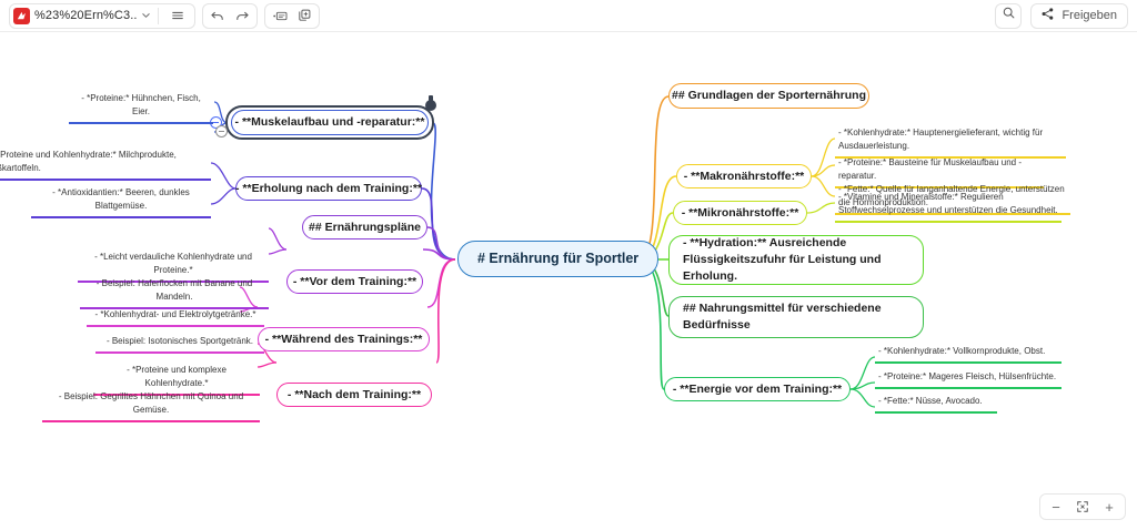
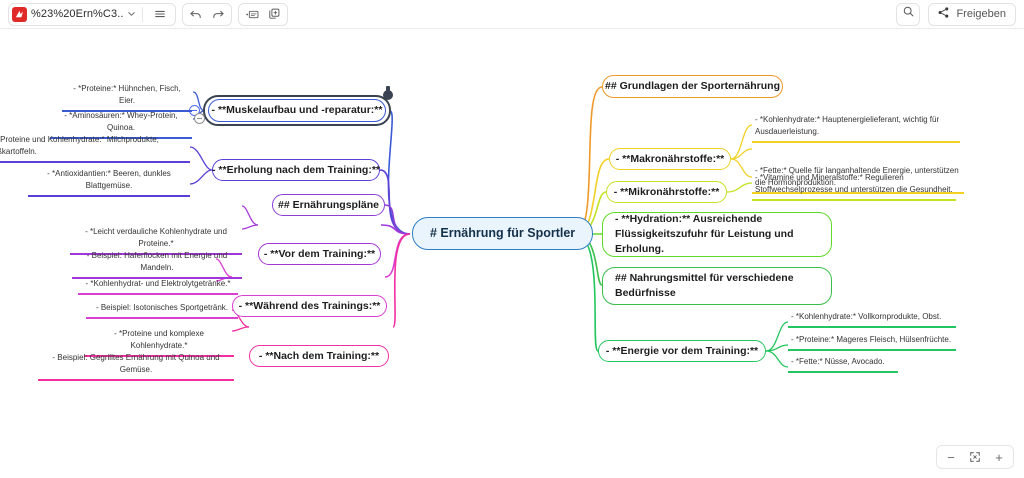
  %23%20Ern%C3..
  Freigeben
  # Ernährung für Sportler
  - **Muskelaufbau und -reparatur:**
  - *Proteine:* Hühnchen, Fisch, Eier.
+ - *Aminosäuren:* Whey-Protein, Quinoa.
  - **Erholung nach dem Training:**
  Proteine und Kohlenhydrate:* Milchprodukte, kartoffeln.
  - *Antioxidantien:* Beeren, dunkles Blattgemüse.
  ## Ernährungspläne
  - **Vor dem Training:**
  - *Leicht verdauliche Kohlenhydrate und Proteine.*
- - Beispiel: Haferflocken mit Banane und Mandeln.
+ - Beispiel: Haferflocken mit Energie und Mandeln.
  - **Während des Trainings:**
  - *Kohlenhydrat- und Elektrolytgetränke.*
  - Beispiel: Isotonisches Sportgetränk.
  - **Nach dem Training:**
  - *Proteine und komplexe Kohlenhydrate.*
- - Beispiel: Gegrilltes Hähnchen mit Quinoa und Gemüse.
+ - Beispiel: Gegrilltes Ernährung mit Quinoa und Gemüse.
  ## Grundlagen der Sporternährung
  - **Makronährstoffe:**
  - *Kohlenhydrate:* Hauptenergielieferant, wichtig für Ausdauerleistung.
- - *Proteine:* Bausteine für Muskelaufbau und -reparatur.
  - *Fette:* Quelle für langanhaltende Energie, unterstützen die Hormonproduktion.
  - **Mikronährstoffe:**
  - *Vitamine und Mineralstoffe:* Regulieren Stoffwechselprozesse und unterstützen die Gesundheit.
  - **Hydration:** Ausreichende Flüssigkeitszufuhr für Leistung und Erholung.
  ## Nahrungsmittel für verschiedene Bedürfnisse
  - **Energie vor dem Training:**
  - *Kohlenhydrate:* Vollkornprodukte, Obst.
  - *Proteine:* Mageres Fleisch, Hülsenfrüchte.
  - *Fette:* Nüsse, Avocado.
  −
  +
